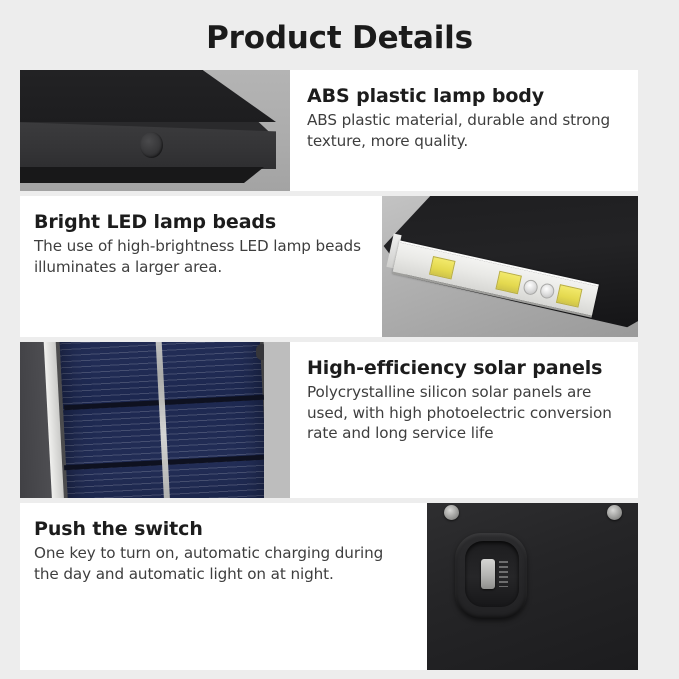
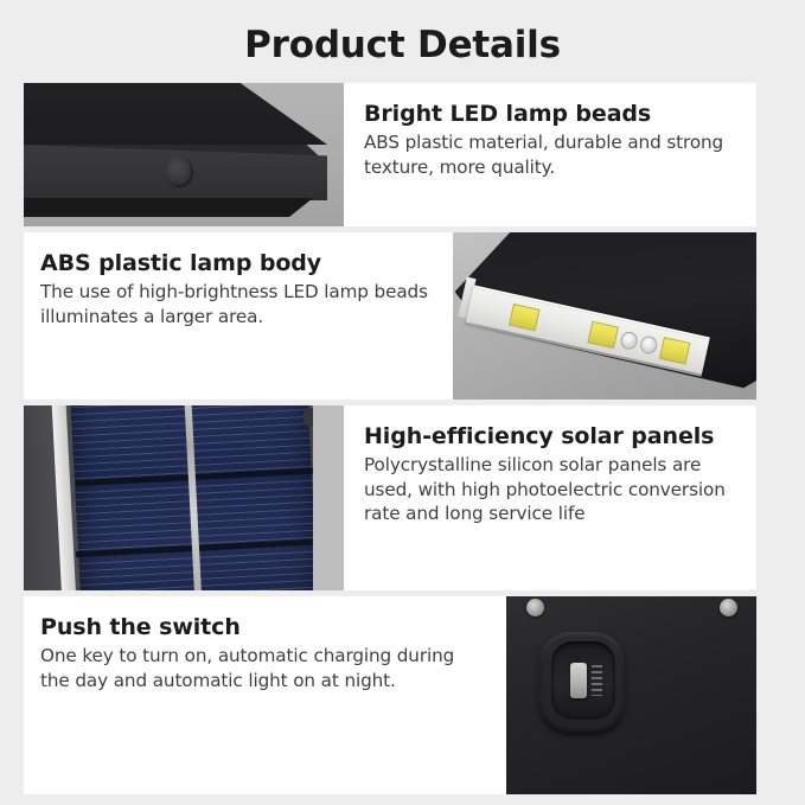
  Product Details
- ABS plastic lamp body
+ Bright LED lamp beads
  ABS plastic material, durable and strong texture, more quality.
- Bright LED lamp beads
+ ABS plastic lamp body
  The use of high-brightness LED lamp beads illuminates a larger area.
  High-efficiency solar panels
  Polycrystalline silicon solar panels are used, with high photoelectric conversion rate and long service life
  Push the switch
  One key to turn on, automatic charging during the day and automatic light on at night.
